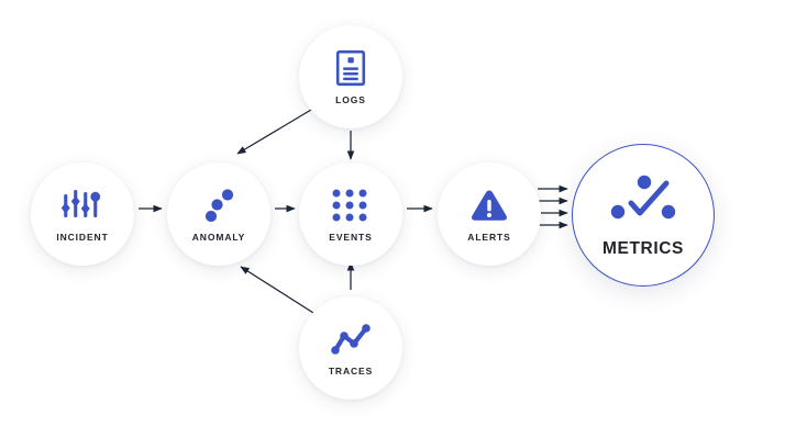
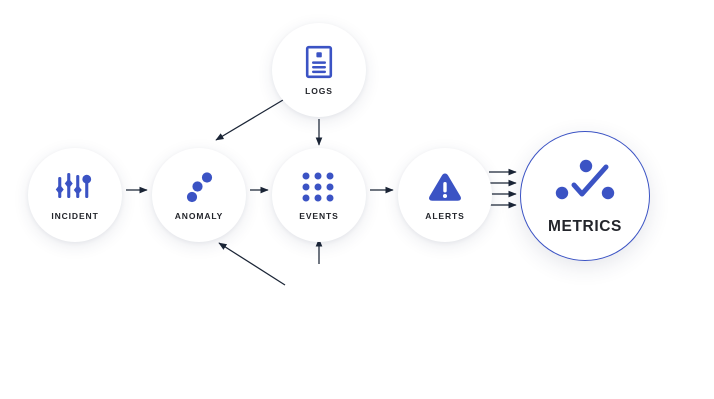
  INCIDENT
  ANOMALY
  EVENTS
  ALERTS
  LOGS
- TRACES
  METRICS
